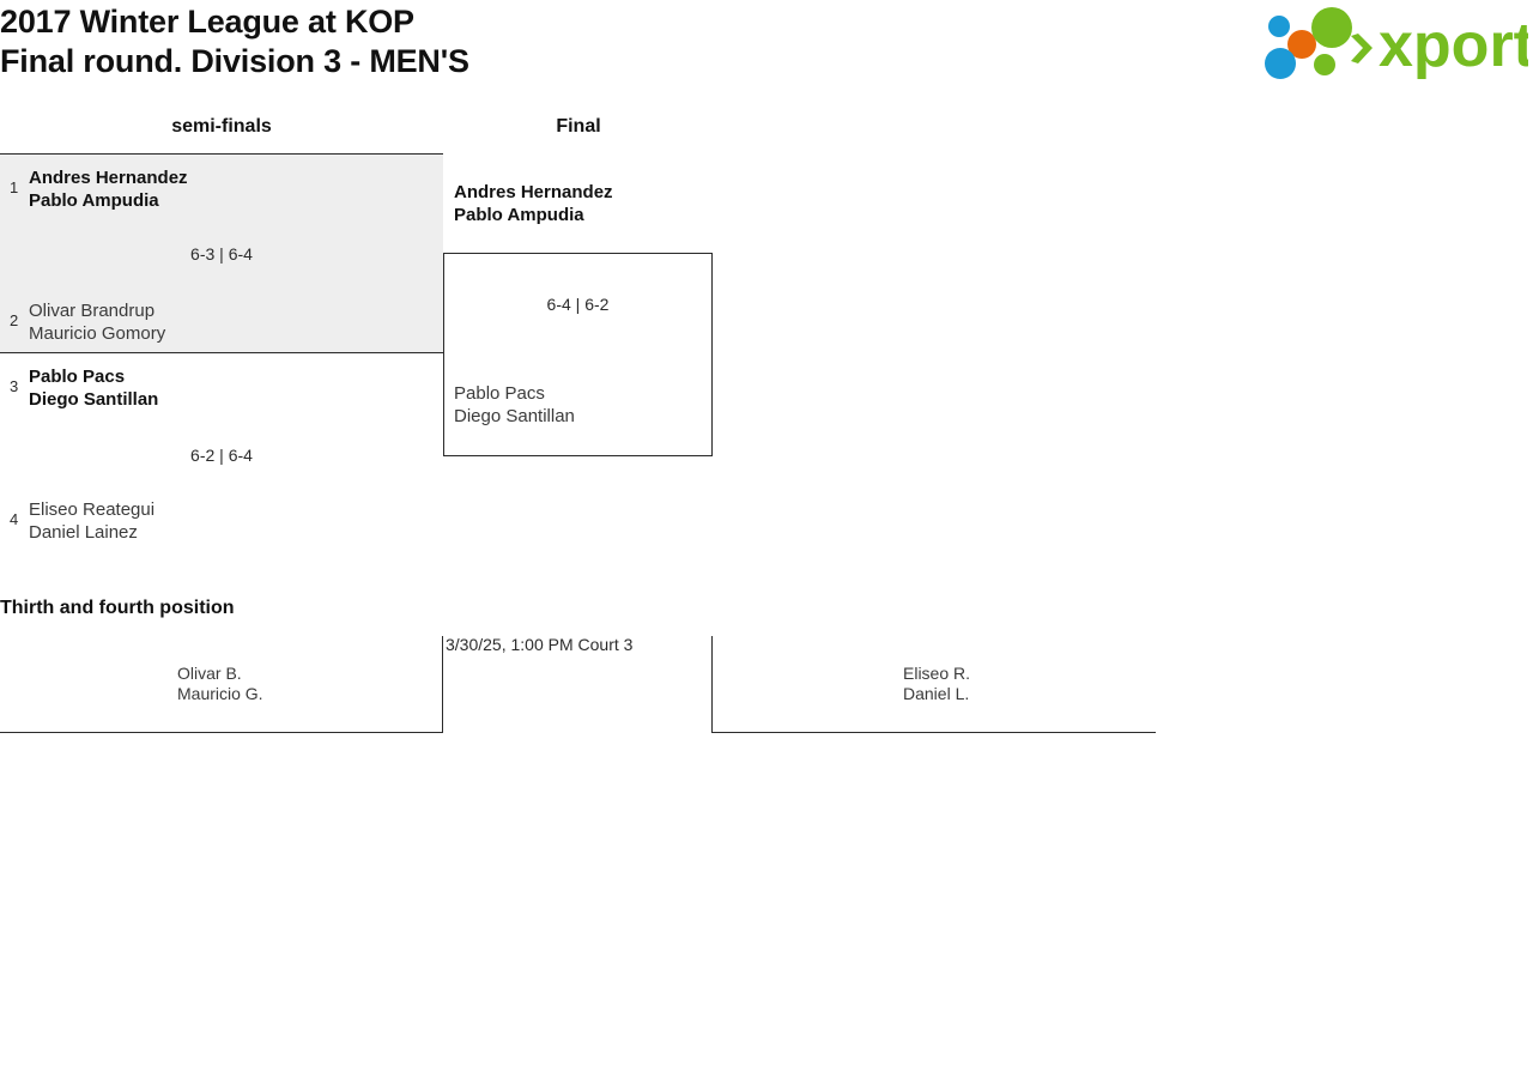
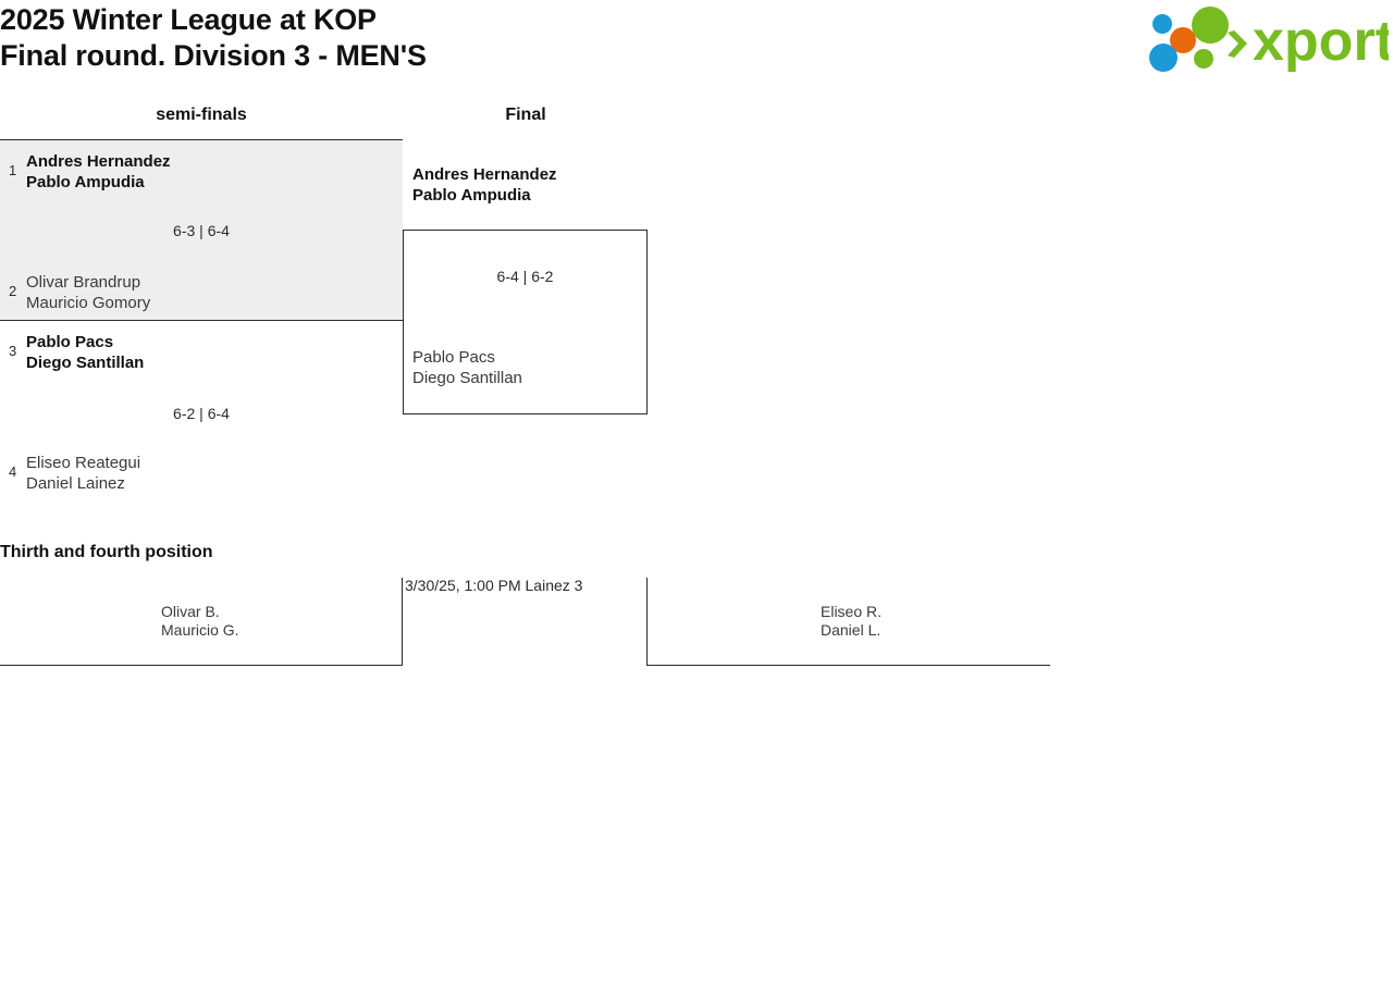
- 2017 Winter League at KOP
+ 2025 Winter League at KOP
  Final round. Division 3 - MEN'S
  xport
  semi-finals
  Final
  1
  Andres Hernandez
  Pablo Ampudia
  6-3 | 6-4
  2
  Olivar Brandrup
  Mauricio Gomory
  3
  Pablo Pacs
  Diego Santillan
  6-2 | 6-4
  4
  Eliseo Reategui
  Daniel Lainez
  Andres Hernandez
  Pablo Ampudia
  6-4 | 6-2
  Pablo Pacs
  Diego Santillan
  Thirth and fourth position
  Olivar B.
  Mauricio G.
  Eliseo R.
  Daniel L.
- 3/30/25, 1:00 PM Court 3
+ 3/30/25, 1:00 PM Lainez 3
